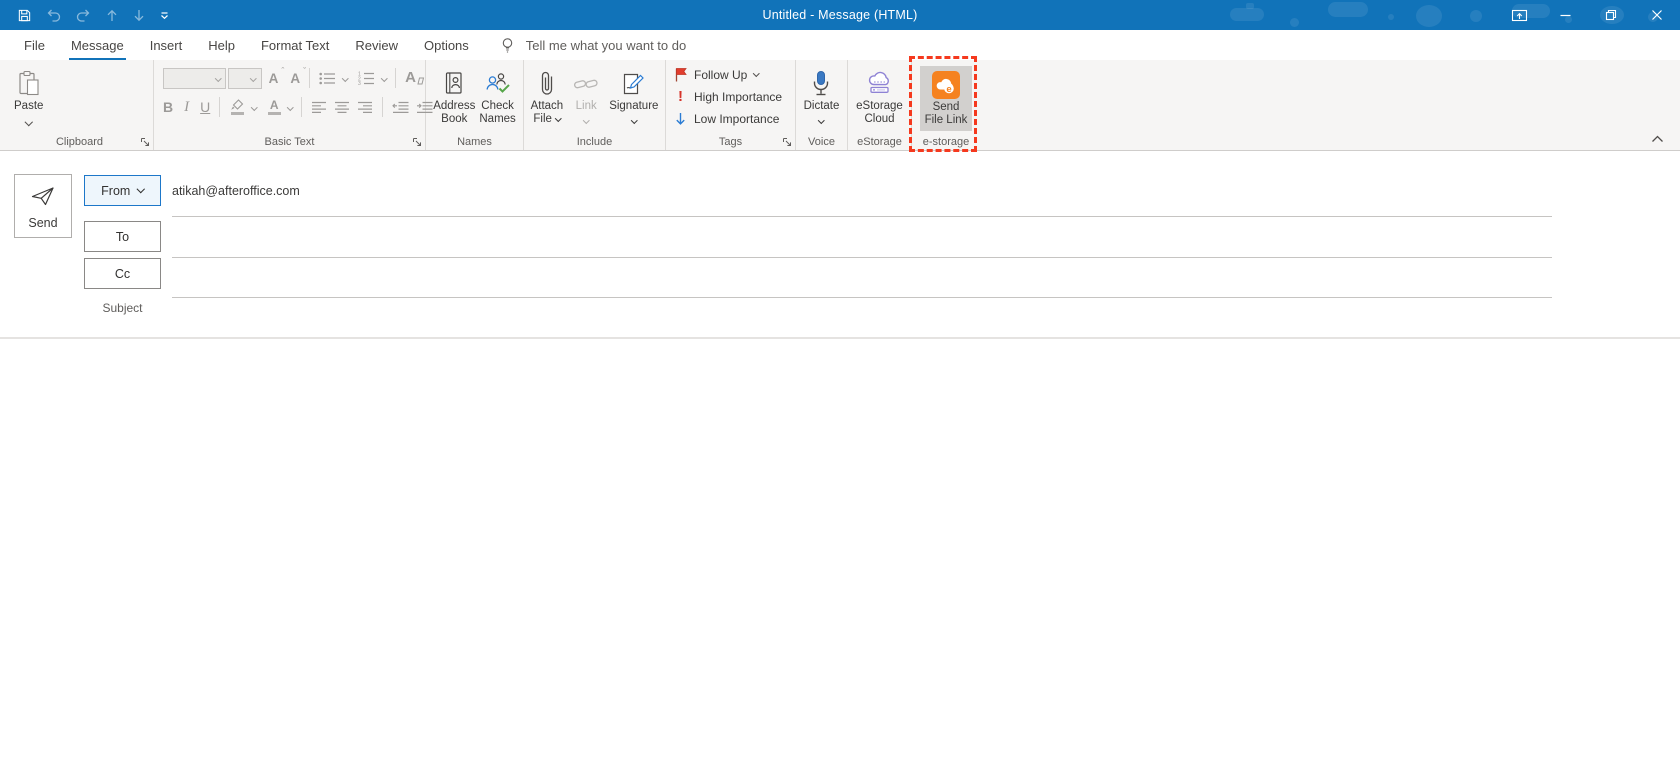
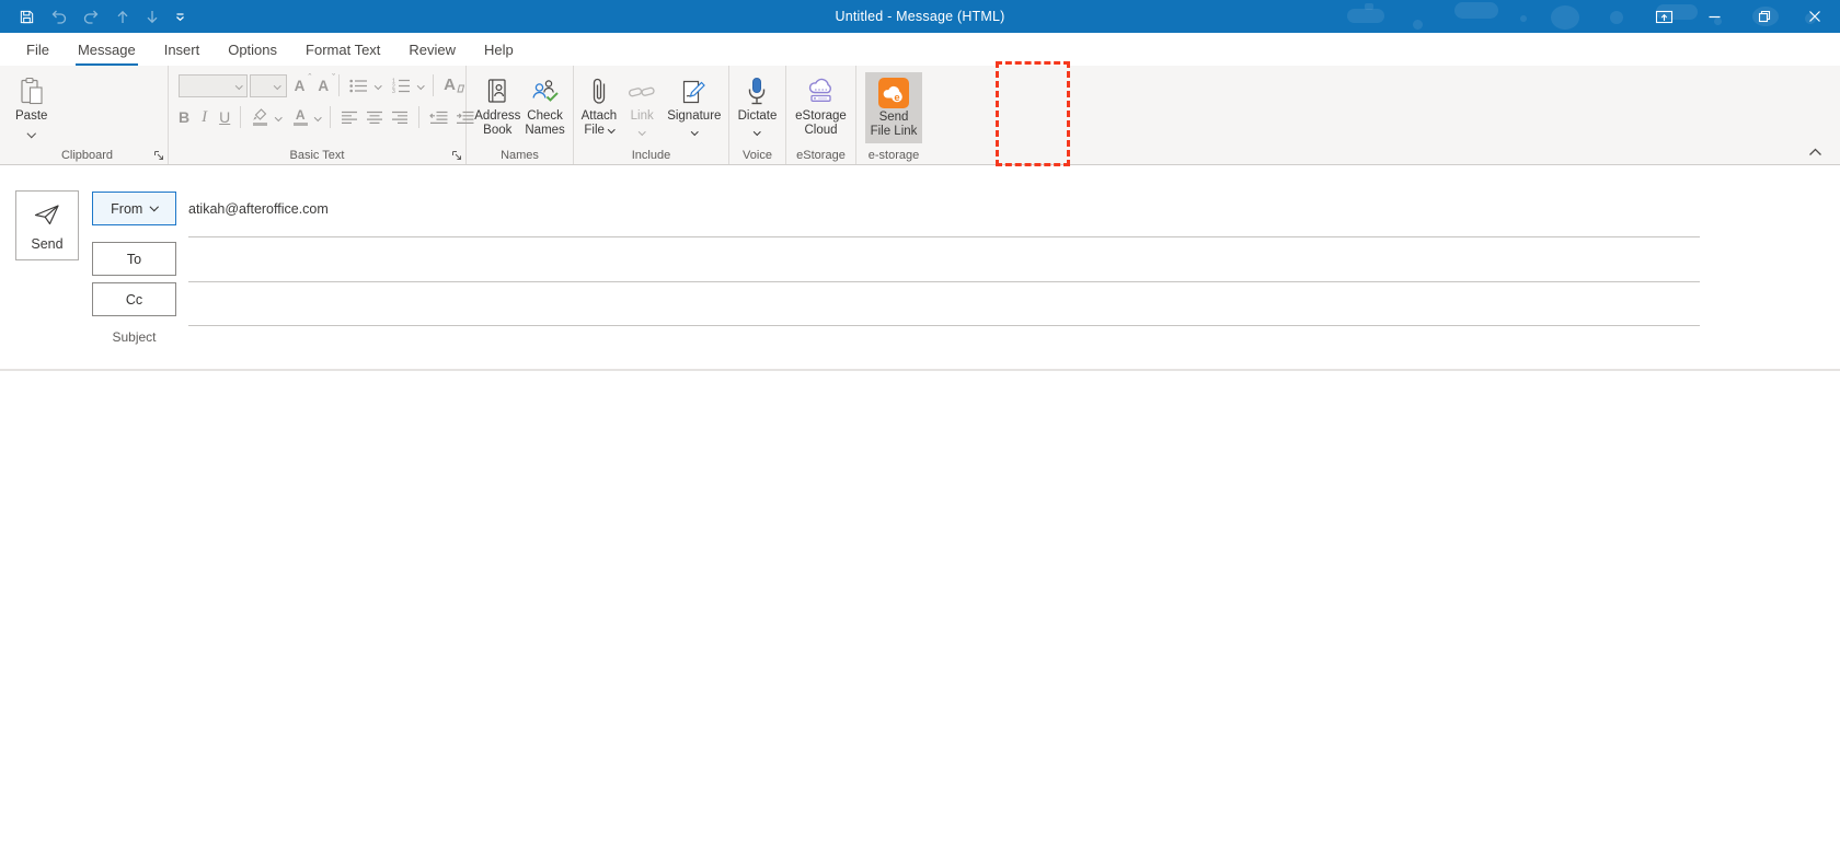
  Untitled - Message (HTML)
  File
  Message
  Insert
- Help
+ Options
  Format Text
  Review
- Options
+ Help
- Tell me what you want to do
  Paste
  Clipboard
  A
  ˆ
  A
  ˇ
  A
  B
  I
  U
  A
  Basic Text
  Address
  Book
  Check
  Names
  Names
  Attach
  File
  Link
  Signature
  Include
- Follow Up
- !
- High Importance
- Low Importance
- Tags
  Dictate
  Voice
  eStorage
  Cloud
  eStorage
  e
  Send
  File Link
  e-storage
  Send
  From
  atikah@afteroffice.com
  To
  Cc
  Subject
